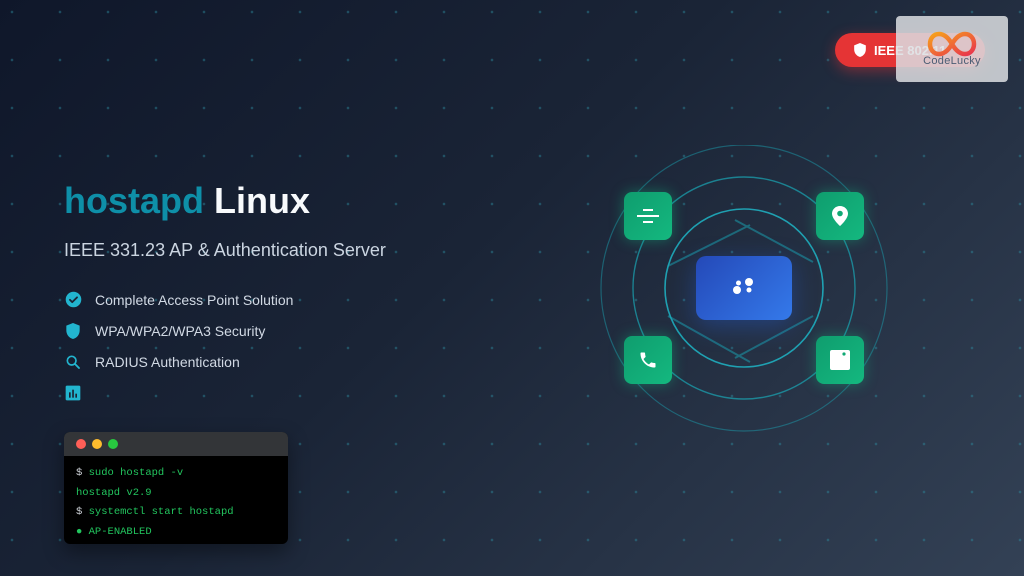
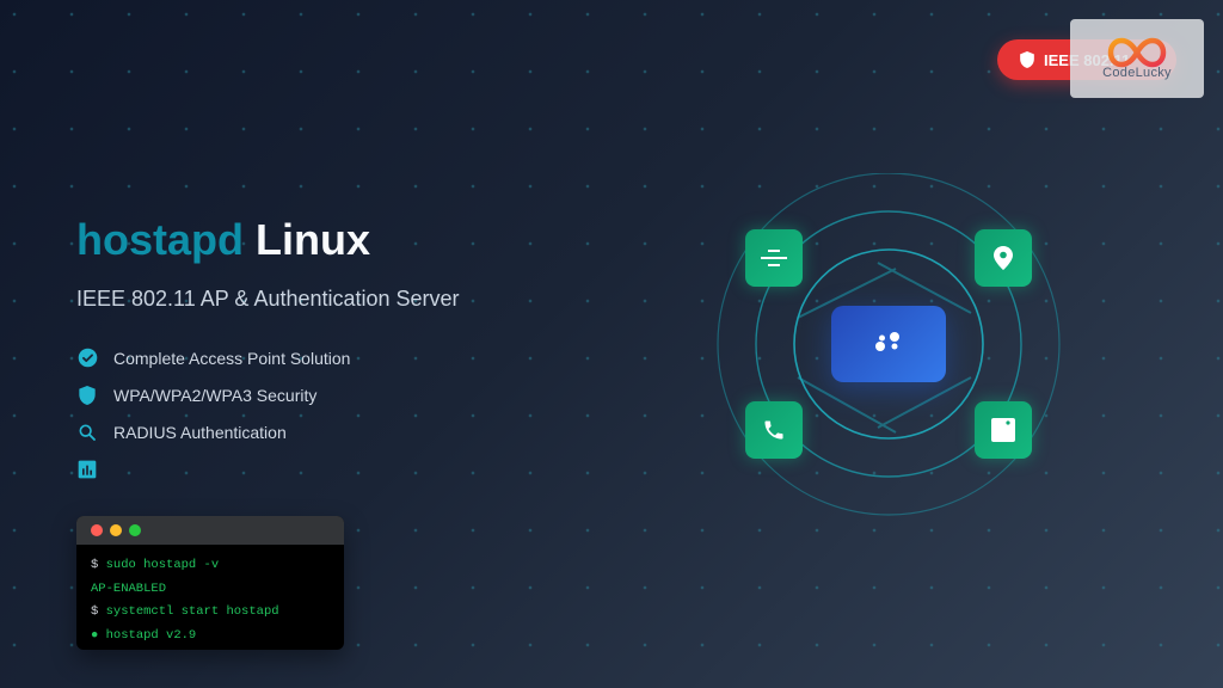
  hostapd Linux
- IEEE 331.23 AP & Authentication Server
+ IEEE 802.11 AP & Authentication Server
  Complete Access Point Solution
  WPA/WPA2/WPA3 Security
  RADIUS Authentication
  $ sudo hostapd -v
- hostapd v2.9
+ AP-ENABLED
  $ systemctl start hostapd
- ● AP-ENABLED
+ ● hostapd v2.9
  IEEE 80211
  CodeLucky
